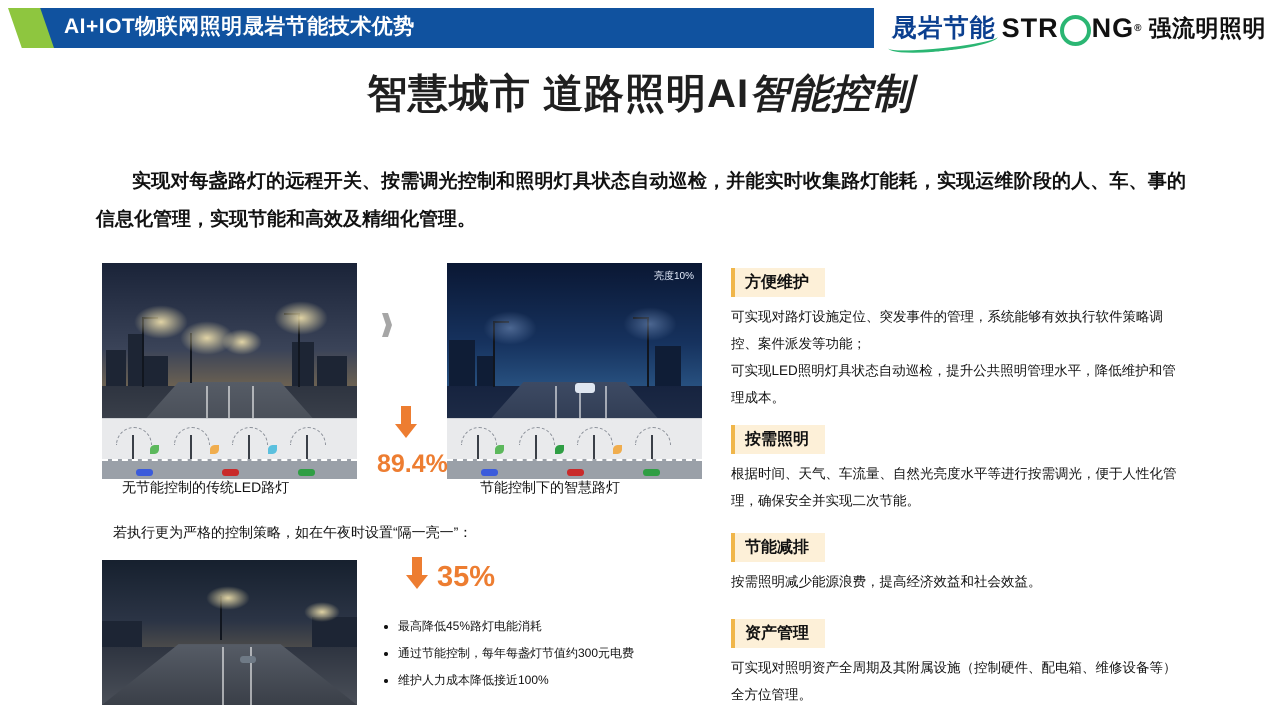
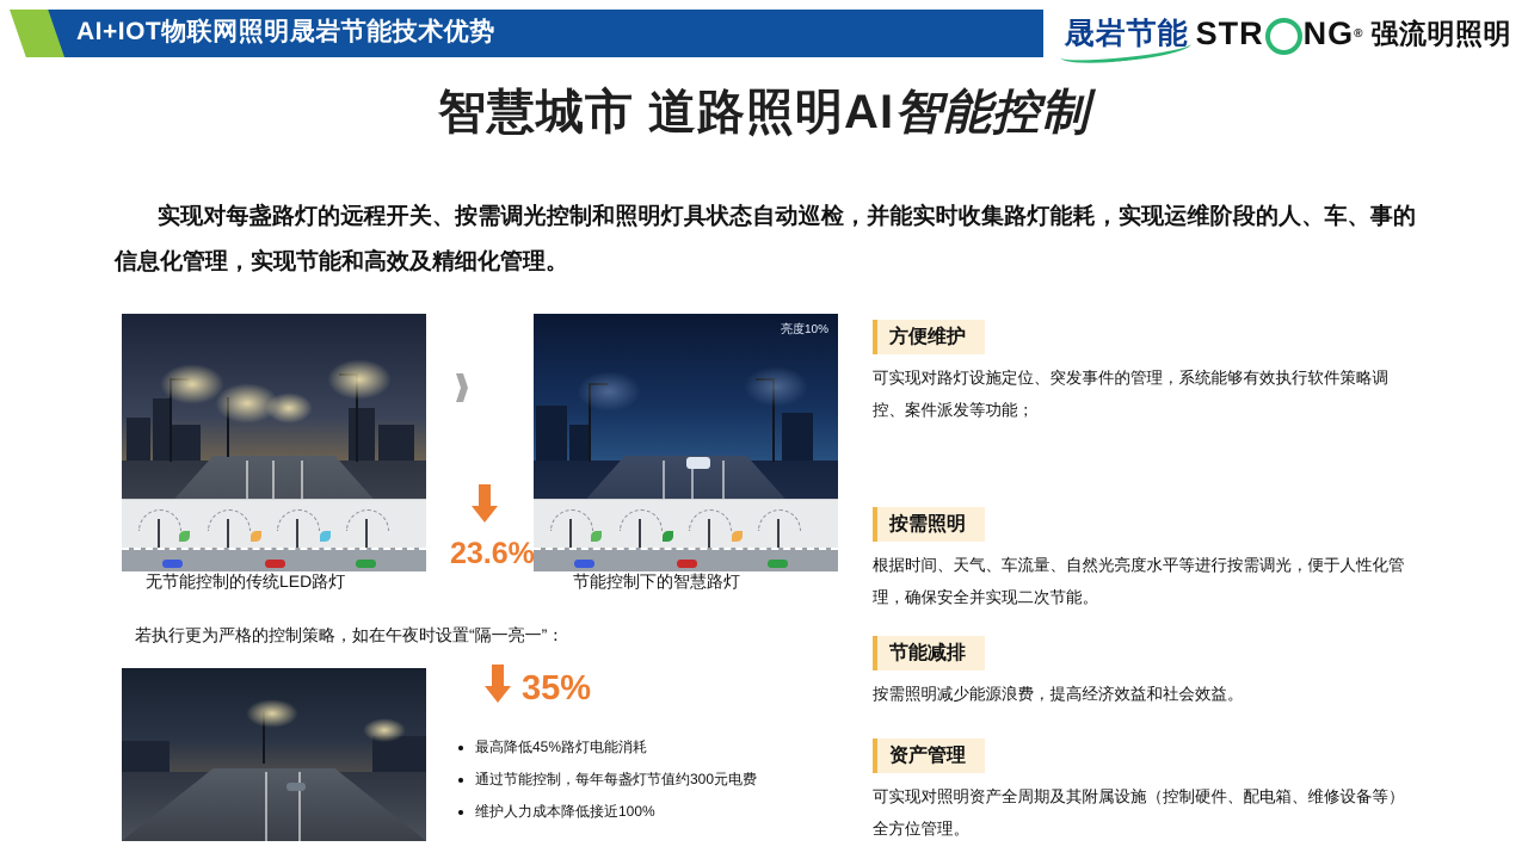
  AI+IOT物联网照明晟岩节能技术优势
  晟岩节能
  STR
  NG
  ®
  强流明照明
  智慧城市 道路照明AI智能控制
  实现对每盏路灯的远程开关、按需调光控制和照明灯具状态自动巡检，并能实时收集路灯能耗，实现运维阶段的人、车、事的信息化管理，实现节能和高效及精细化管理。
  亮度10%
- 89.4%
+ 23.6%
  无节能控制的传统LED路灯
  节能控制下的智慧路灯
  若执行更为严格的控制策略，如在午夜时设置“隔一亮一”：
  35%
  最高降低45%路灯电能消耗
  通过节能控制，每年每盏灯节值约300元电费
  维护人力成本降低接近100%
  方便维护
  可实现对路灯设施定位、突发事件的管理，系统能够有效执行软件策略调控、案件派发等功能；
- 可实现LED照明灯具状态自动巡检，提升公共照明管理水平，降低维护和管理成本。
  按需照明
  根据时间、天气、车流量、自然光亮度水平等进行按需调光，便于人性化管理，确保安全并实现二次节能。
  节能减排
  按需照明减少能源浪费，提高经济效益和社会效益。
  资产管理
  可实现对照明资产全周期及其附属设施（控制硬件、配电箱、维修设备等）全方位管理。
